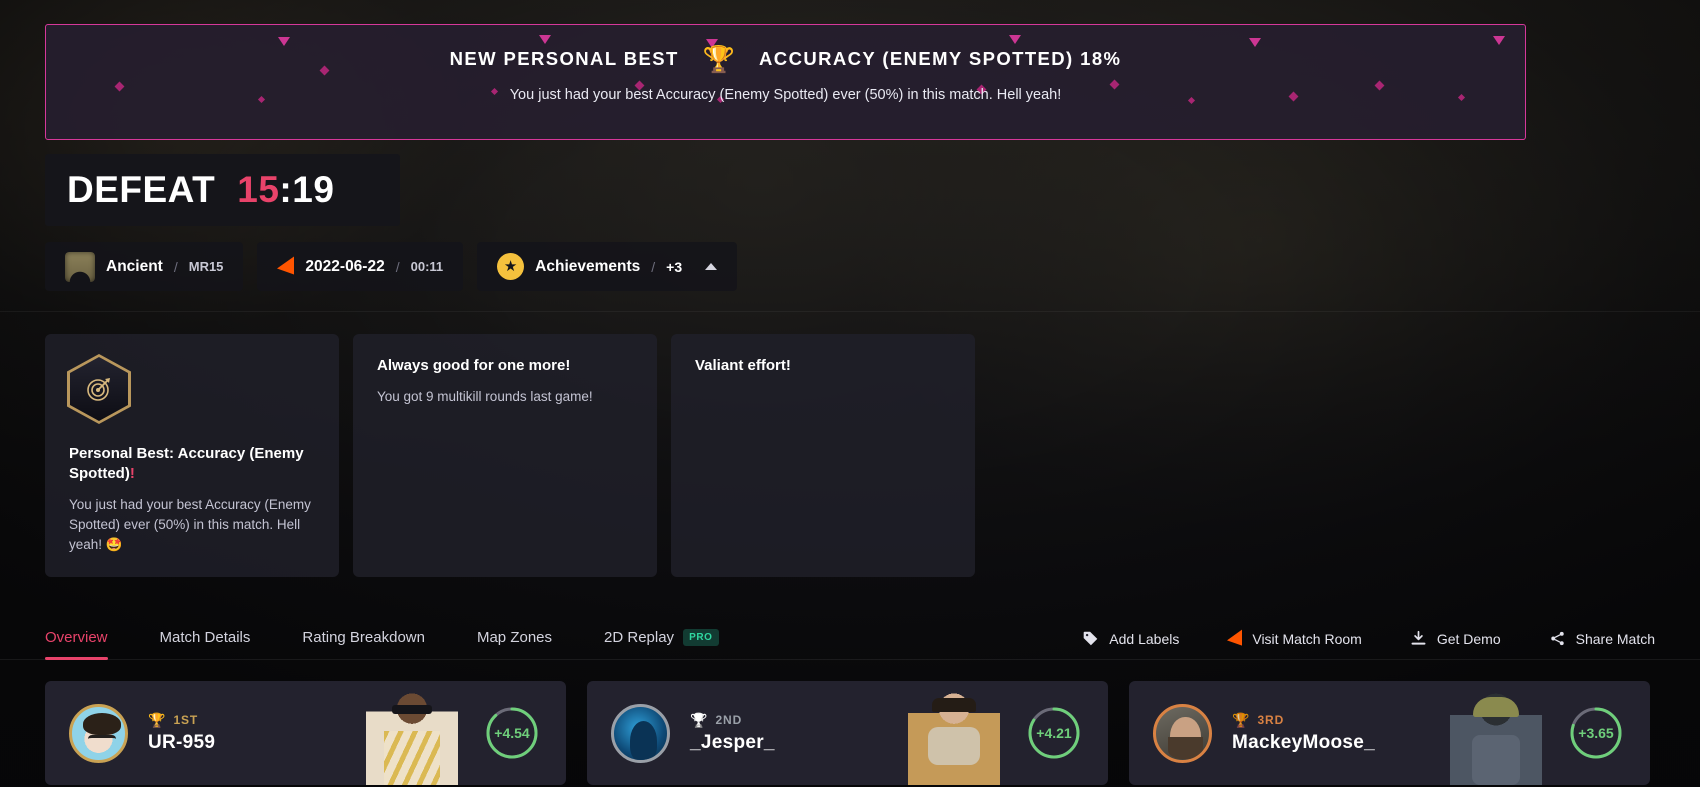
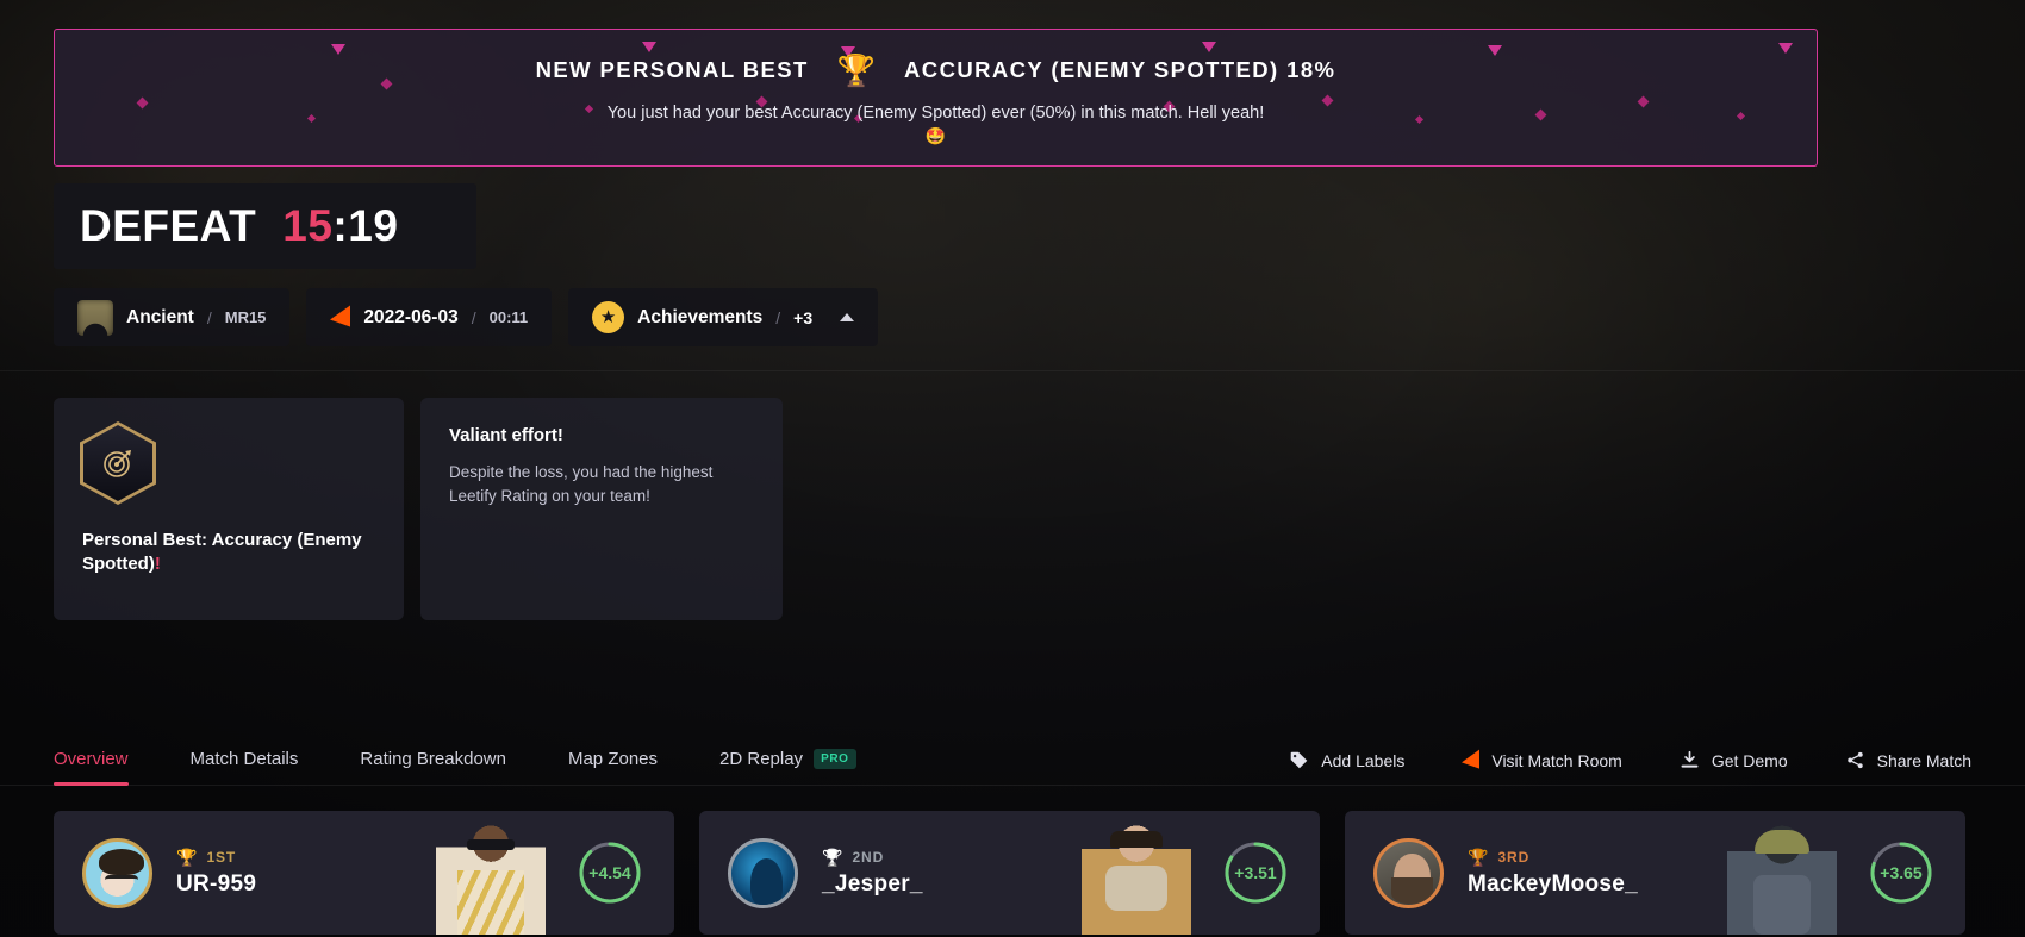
  NEW PERSONAL BEST
  🏆
  ACCURACY (ENEMY SPOTTED) 18%
  You just had your best Accuracy (Enemy Spotted) ever (50%) in this match. Hell yeah!
+ 🤩
  DEFEAT
  15:19
  Ancient
  /
  MR15
- 2022-06-22
+ 2022-06-03
  /
  00:11
  ★
  Achievements
  /
  +3
  Personal Best: Accuracy (Enemy Spotted)!
- You just had your best Accuracy (Enemy Spotted) ever (50%) in this match. Hell yeah! 🤩
- Always good for one more!
- You got 9 multikill rounds last game!
  Valiant effort!
+ Despite the loss, you had the highest Leetify Rating on your team!
  Overview
  Match Details
  Rating Breakdown
  Map Zones
  2D Replay
  PRO
  Add Labels
  Visit Match Room
  Get Demo
  Share Match
  🏆
  1ST
  UR-959
  +4.54
  🏆
  2ND
  _Jesper_
- +4.21
+ +3.51
  🏆
  3RD
  MackeyMoose_
  +3.65
